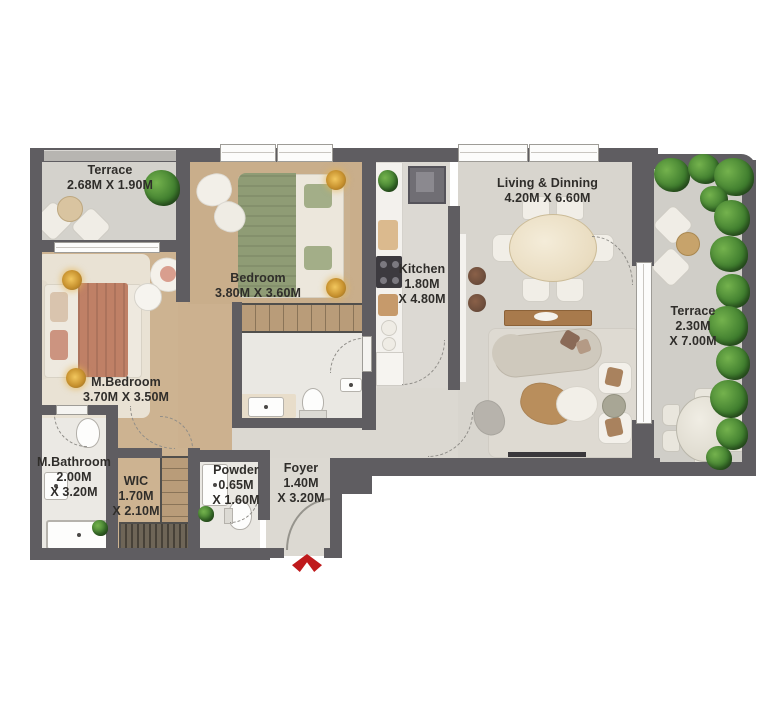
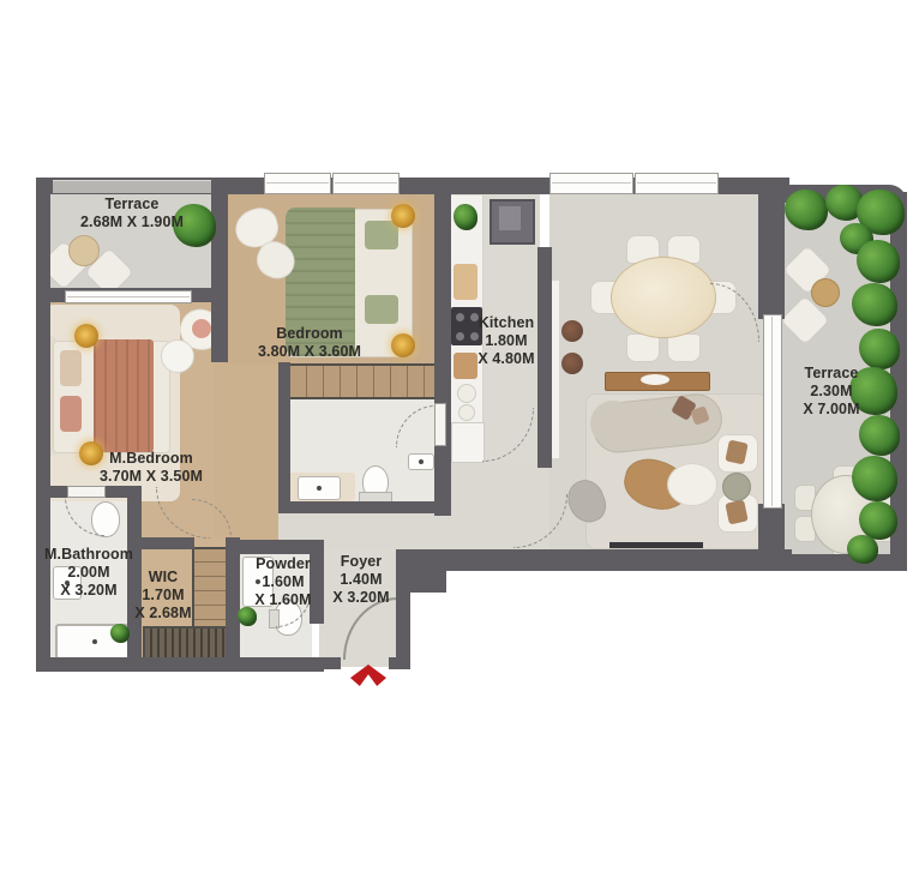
  Terrace
  2.68M X 1.90M
  Bedroom
  3.80M X 3.60M
  Kitchen
  1.80M
  X 4.80M
- Living & Dinning
- 4.20M X 6.60M
  Terrace
  2.30M
  X 7.00M
  M.Bedroom
  3.70M X 3.50M
  M.Bathroom
  2.00M
  X 3.20M
  WIC
  1.70M
- X 2.10M
+ X 2.68M
  Powder
- 0.65M
+ 1.60M
  X 1.60M
  Foyer
  1.40M
  X 3.20M
